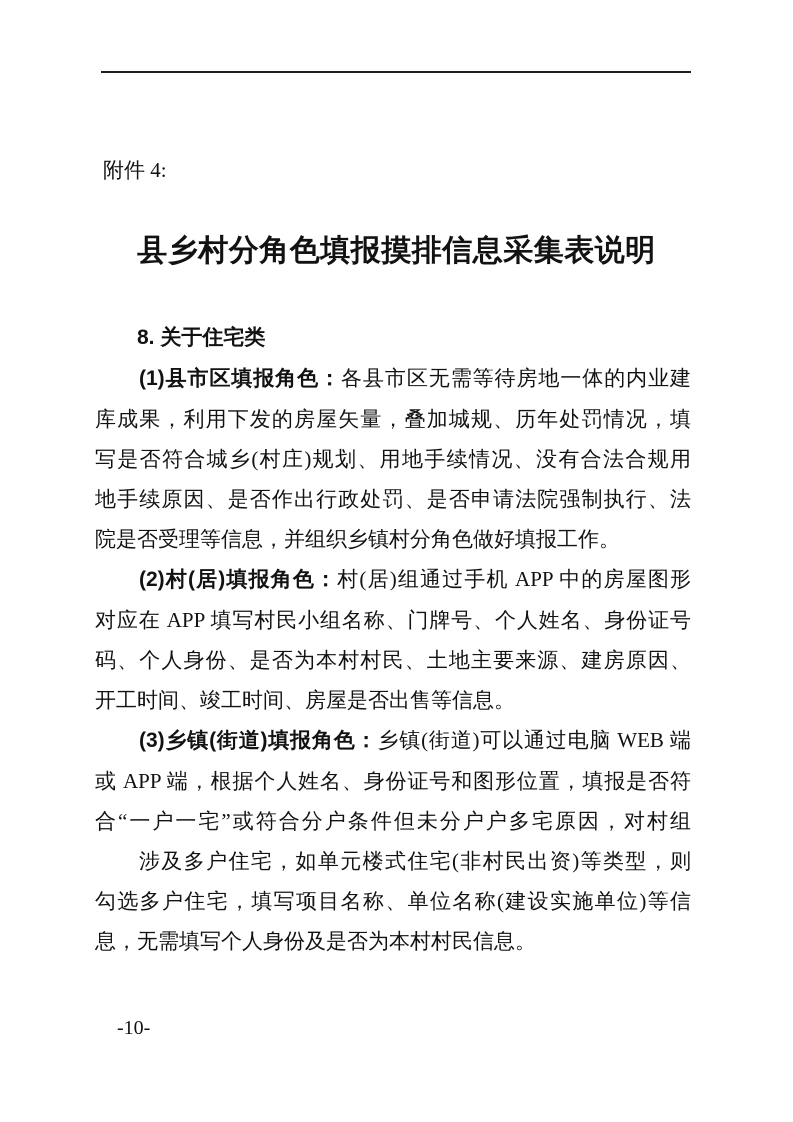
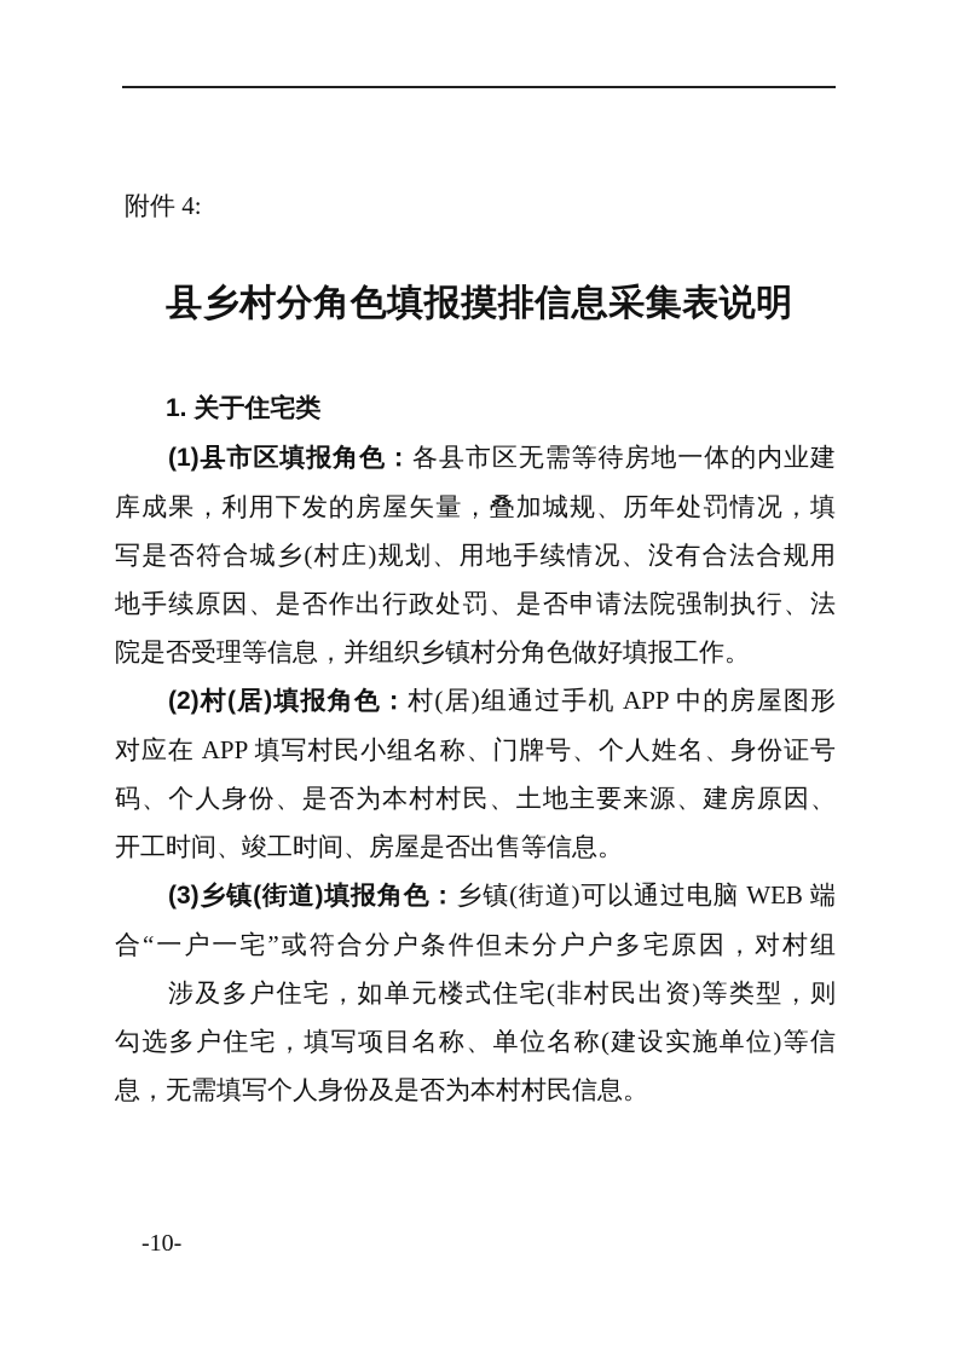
  附件 4:
  县乡村分角色填报摸排信息采集表说明
- 8. 关于住宅类
+ 1. 关于住宅类
  (1)县市区填报角色：各县市区无需等待房地一体的内业建
  库成果，利用下发的房屋矢量，叠加城规、历年处罚情况，填
  写是否符合城乡(村庄)规划、用地手续情况、没有合法合规用
  地手续原因、是否作出行政处罚、是否申请法院强制执行、法
  院是否受理等信息，并组织乡镇村分角色做好填报工作。
  (2)村(居)填报角色：村(居)组通过手机 APP 中的房屋图形
  对应在 APP 填写村民小组名称、门牌号、个人姓名、身份证号
  码、个人身份、是否为本村村民、土地主要来源、建房原因、
  开工时间、竣工时间、房屋是否出售等信息。
  (3)乡镇(街道)填报角色：乡镇(街道)可以通过电脑 WEB 端
- 或 APP 端，根据个人姓名、身份证号和图形位置，填报是否符
  合“一户一宅”或符合分户条件但未分户户多宅原因，对村组
  涉及多户住宅，如单元楼式住宅(非村民出资)等类型，则
  勾选多户住宅，填写项目名称、单位名称(建设实施单位)等信
  息，无需填写个人身份及是否为本村村民信息。
  -10-
